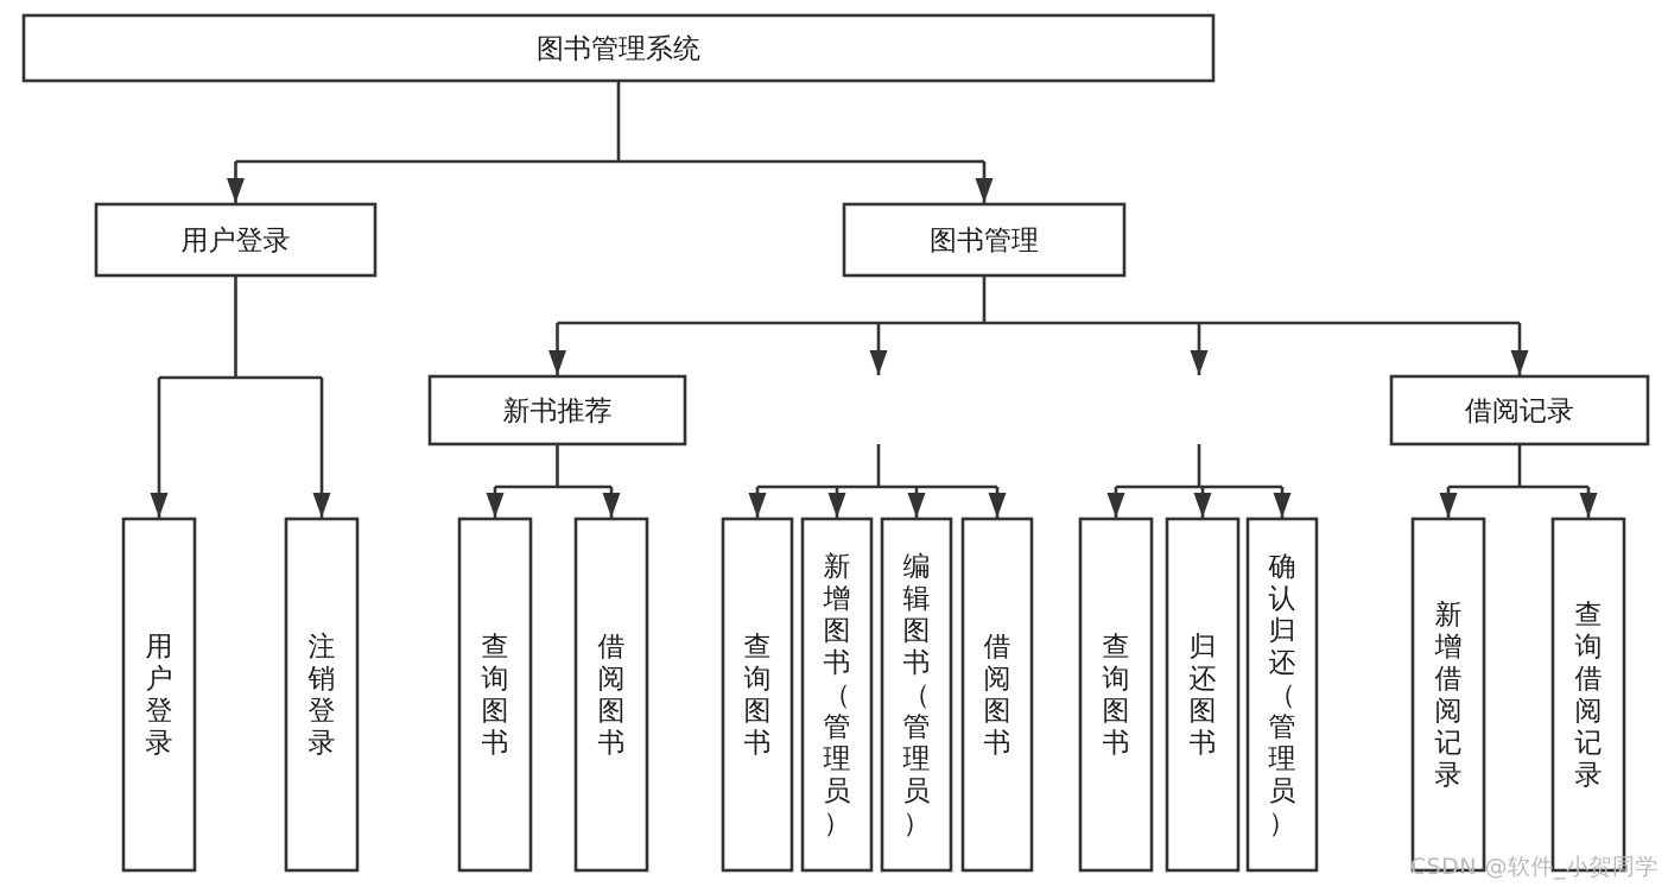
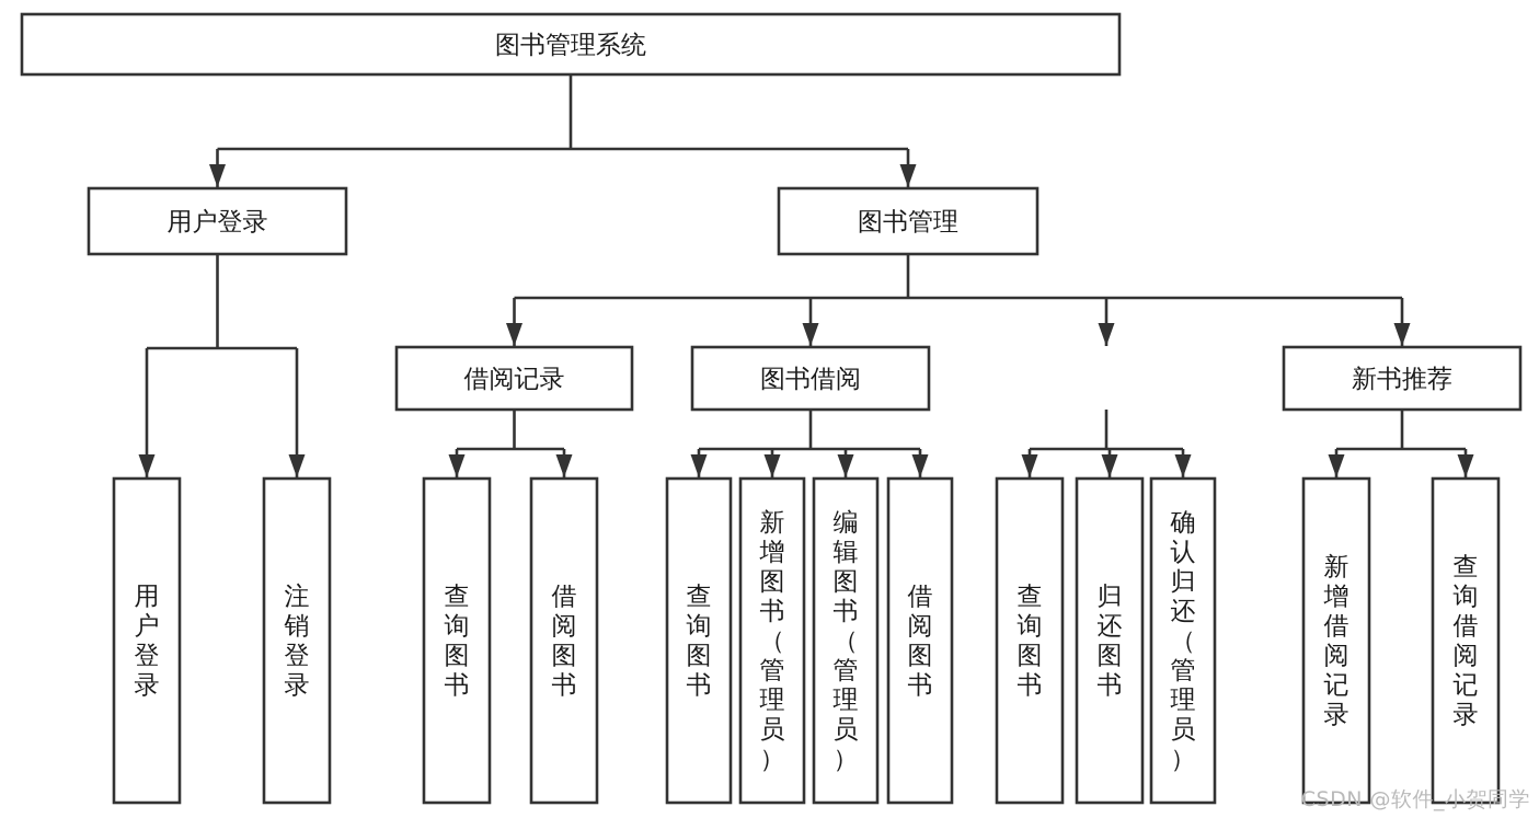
  图书管理系统
  用户登录
  图书管理
- 新书推荐
+ 借阅记录
+ 图书借阅
- 借阅记录
+ 新书推荐
  用户登录
  注销登录
  查询图书
  借阅图书
  查询图书
  新增图书（管理员）
  编辑图书（管理员）
  借阅图书
  查询图书
  归还图书
  确认归还（管理员）
  新增借阅记录
  查询借阅记录
  CSDN @软件_小贺同学
